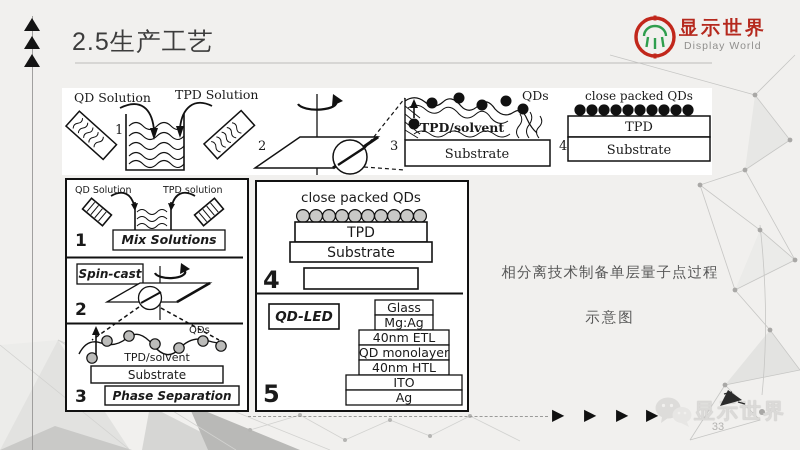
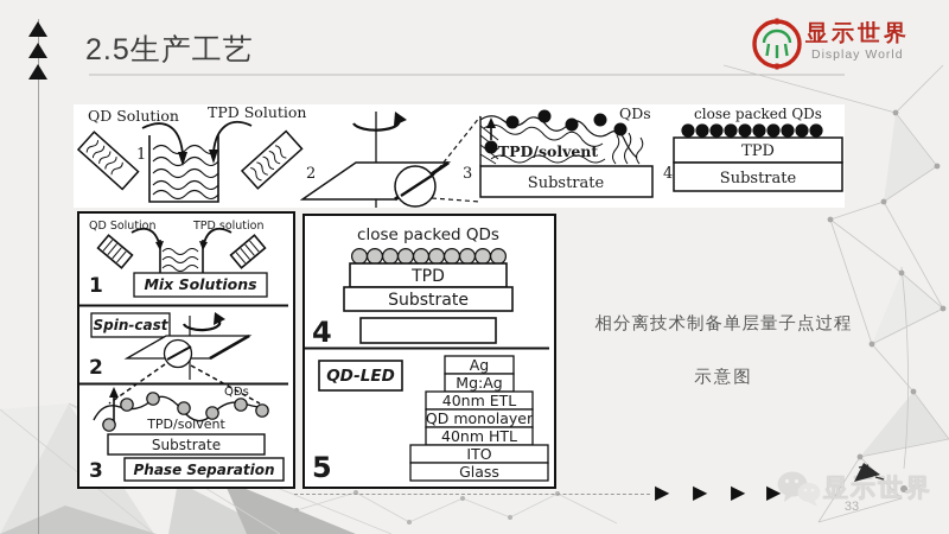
  2.5生产工艺
  显示世界
  Display World
  QD Solution
  TPD Solution
  1
  2
  3
  QDs
  TPD/solvent
  Substrate
  4
  close packed QDs
  TPD
  Substrate
  QD Solution
  TPD solution
  1
  Mix Solutions
  Spin-cast
  2
  QDs
  TPD/solvent
  Substrate
  3
  Phase Separation
  close packed QDs
  TPD
  Substrate
  4
  QD-LED
- Glass
+ Ag
  Mg:Ag
  40nm ETL
  QD monolayer
  40nm HTL
  ITO
- Ag
+ Glass
  5
  相分离技术制备单层量子点过程
  示意图
  ▶
  ▶
  ▶
  ▶
  显示世界
  33
